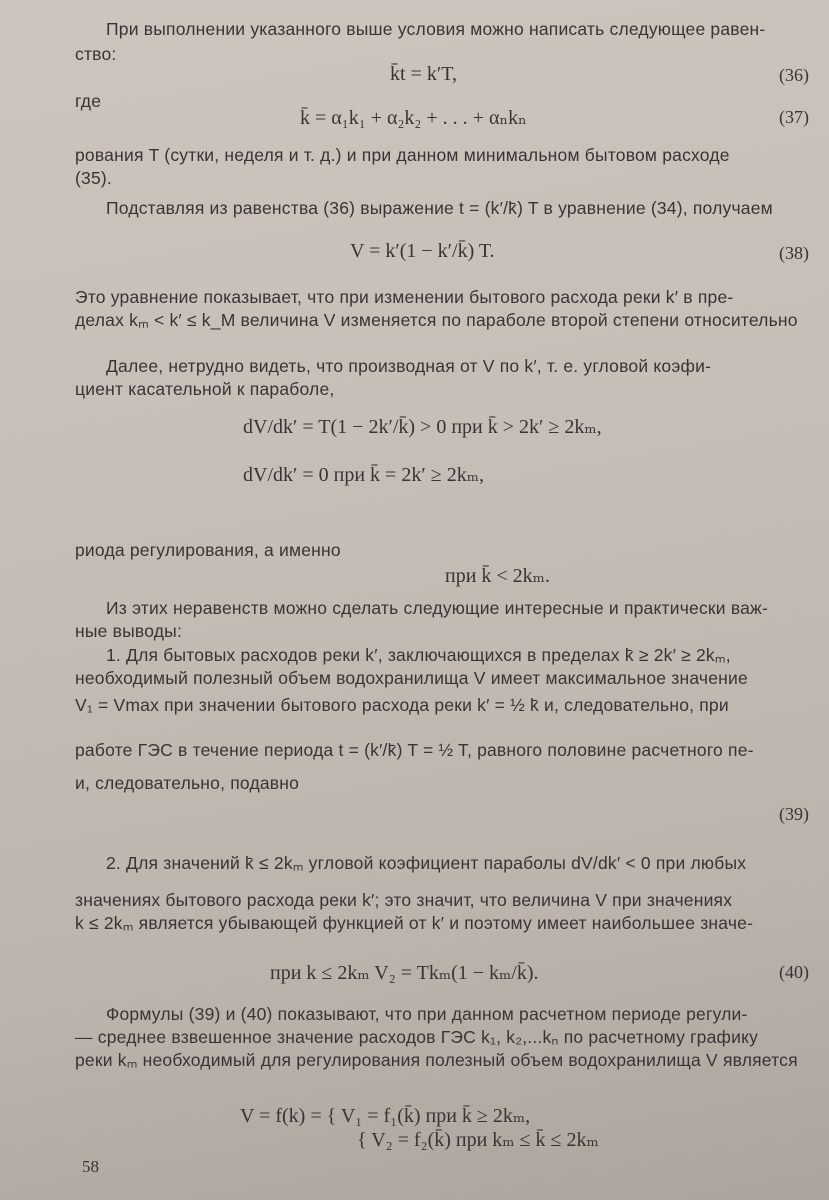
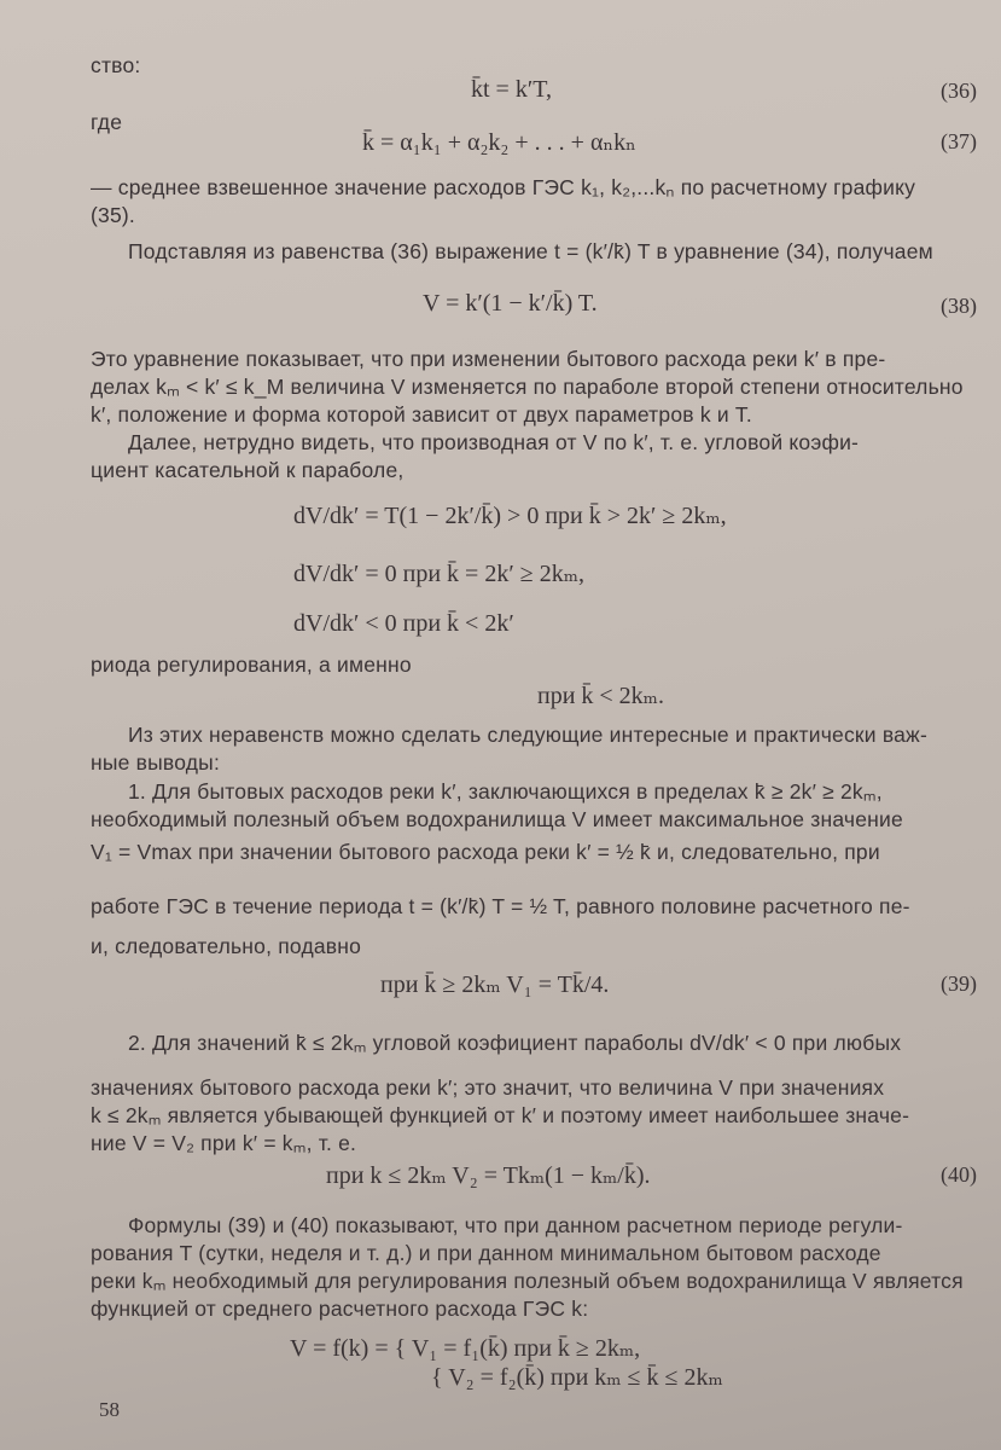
- При выполнении указанного выше условия можно написать следующее равен-
  ство:
  k̄t = k′T,
  (36)
  где
  k̄ = α₁k₁ + α₂k₂ + . . . + αₙkₙ
  (37)
- рования T (сутки, неделя и т. д.) и при данном минимальном бытовом расходе
+ — среднее взвешенное значение расходов ГЭС k₁, k₂,...kₙ по расчетному графику
  (35).
  Подставляя из равенства (36) выражение t = (k′/k̄) T в уравнение (34), получаем
  V = k′(1 − k′/k̄) T.
  (38)
  Это уравнение показывает, что при изменении бытового расхода реки k′ в пре-
  делах kₘ < k′ ≤ k_M величина V изменяется по параболе второй степени относительно
+ k′, положение и форма которой зависит от двух параметров k и T.
  Далее, нетрудно видеть, что производная от V по k′, т. е. угловой коэфи-
  циент касательной к параболе,
  dV/dk′ = T(1 − 2k′/k̄) > 0 при k̄ > 2k′ ≥ 2kₘ,
  dV/dk′ = 0 при k̄ = 2k′ ≥ 2kₘ,
+ dV/dk′ < 0 при k̄ < 2k′
  риода регулирования, а именно
  при k̄ < 2kₘ.
  Из этих неравенств можно сделать следующие интересные и практически важ-
  ные выводы:
  1. Для бытовых расходов реки k′, заключающихся в пределах k̄ ≥ 2k′ ≥ 2kₘ,
  необходимый полезный объем водохранилища V имеет максимальное значение
  V₁ = Vmax при значении бытового расхода реки k′ = ½ k̄ и, следовательно, при
  работе ГЭС в течение периода t = (k′/k̄) T = ½ T, равного половине расчетного пе-
  и, следовательно, подавно
+ при k̄ ≥ 2kₘ V₁ = Tk̄/4.
  (39)
  2. Для значений k̄ ≤ 2kₘ угловой коэфициент параболы dV/dk′ < 0 при любых
  значениях бытового расхода реки k′; это значит, что величина V при значениях
  k ≤ 2kₘ является убывающей функцией от k′ и поэтому имеет наибольшее значе-
+ ние V = V₂ при k′ = kₘ, т. е.
  при k ≤ 2kₘ V₂ = Tkₘ(1 − kₘ/k̄).
  (40)
  Формулы (39) и (40) показывают, что при данном расчетном периоде регули-
- — среднее взвешенное значение расходов ГЭС k₁, k₂,...kₙ по расчетному графику
+ рования T (сутки, неделя и т. д.) и при данном минимальном бытовом расходе
  реки kₘ необходимый для регулирования полезный объем водохранилища V является
+ функцией от среднего расчетного расхода ГЭС k:
  V = f(k) = { V₁ = f₁(k̄) при k̄ ≥ 2kₘ,
  { V₂ = f₂(k̄) при kₘ ≤ k̄ ≤ 2kₘ
  58
